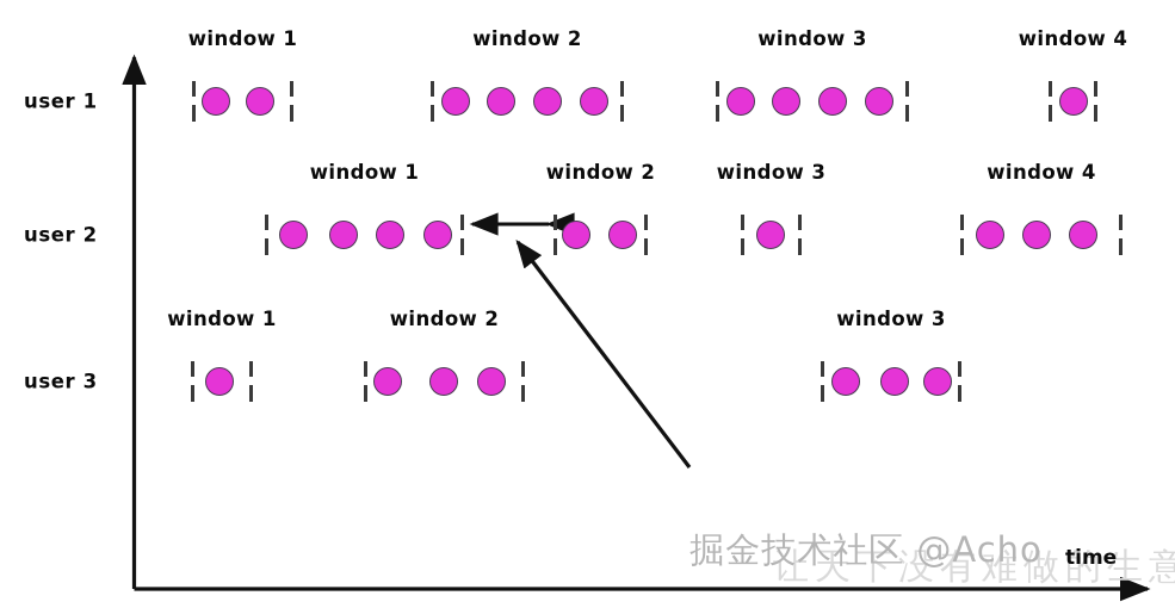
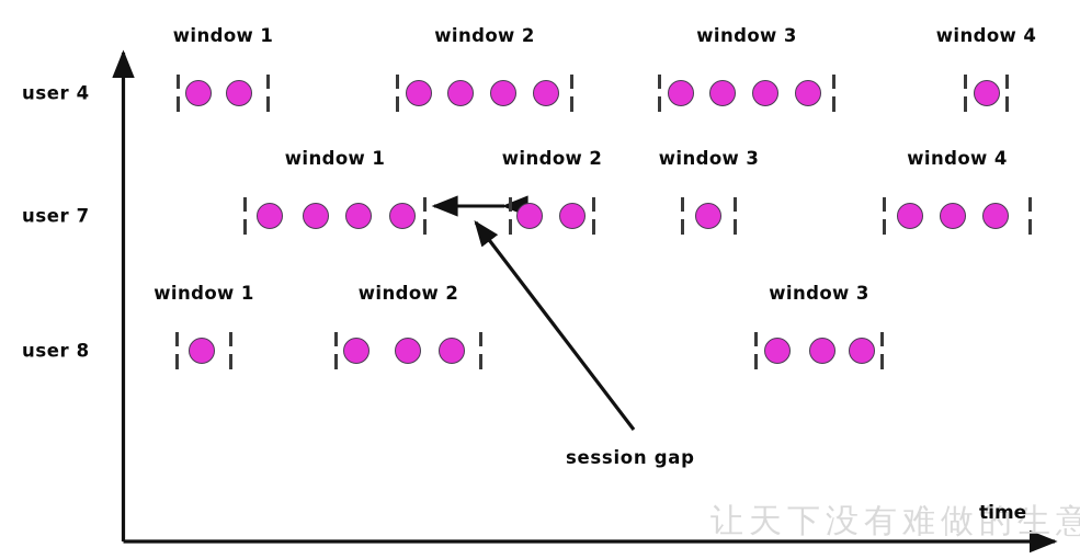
  让天下没有难做的生意
- 掘金技术社区 @Acho
- user 1
+ user 4
  window 1
  window 2
  window 3
  window 4
- user 2
+ user 7
  window 1
  window 2
  window 3
  window 4
- user 3
+ user 8
  window 1
  window 2
  window 3
+ session gap
  time
